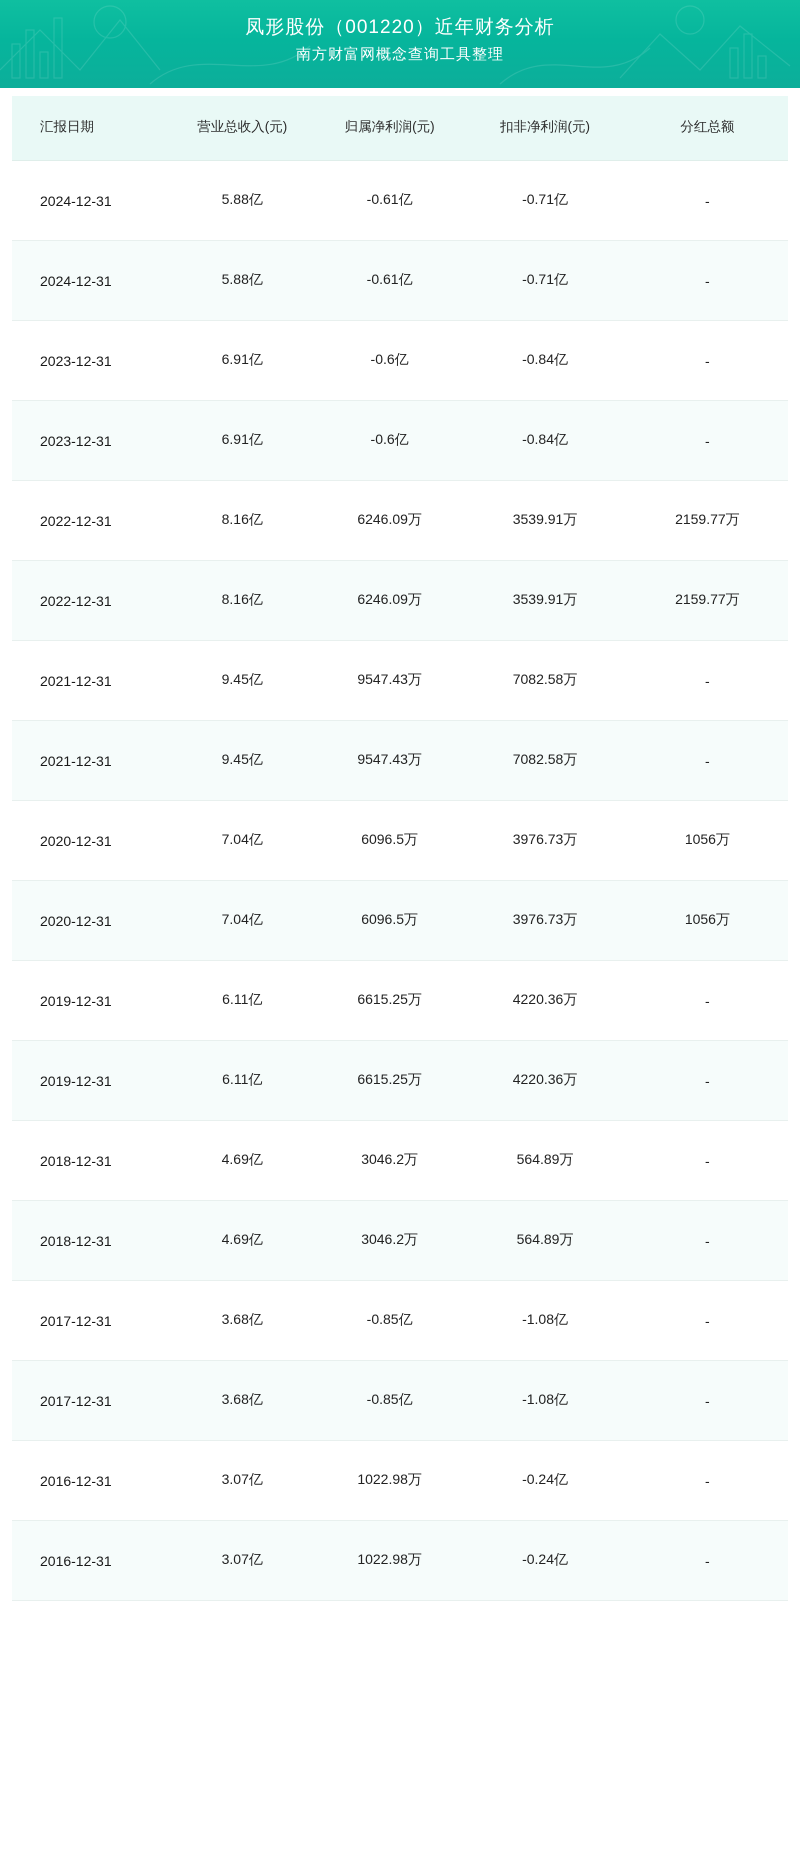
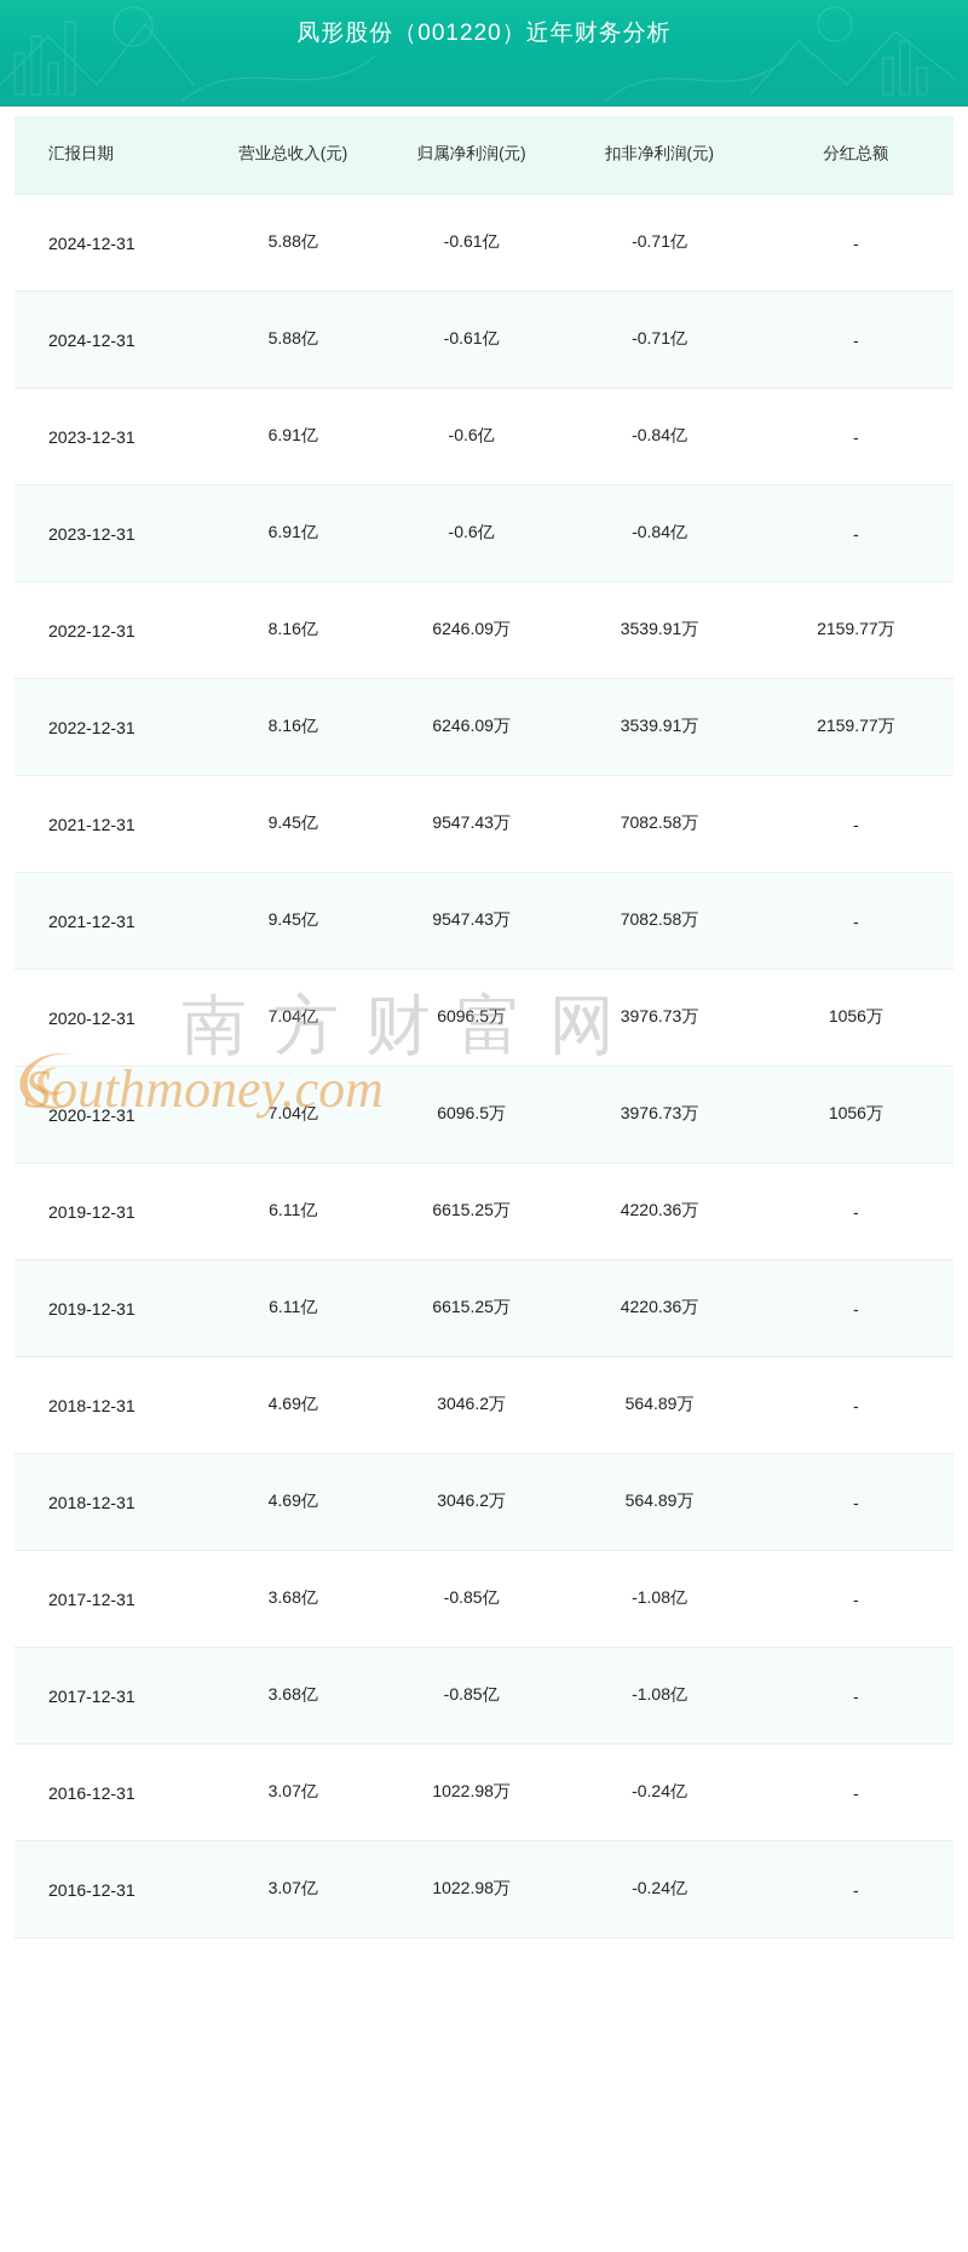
  凤形股份（001220）近年财务分析
- 南方财富网概念查询工具整理
  汇报日期	营业总收入(元)	归属净利润(元)	扣非净利润(元)	分红总额
  2024-12-31	5.88亿	-0.61亿	-0.71亿	-
  2024-12-31	5.88亿	-0.61亿	-0.71亿	-
  2023-12-31	6.91亿	-0.6亿	-0.84亿	-
  2023-12-31	6.91亿	-0.6亿	-0.84亿	-
  2022-12-31	8.16亿	6246.09万	3539.91万	2159.77万
  2022-12-31	8.16亿	6246.09万	3539.91万	2159.77万
  2021-12-31	9.45亿	9547.43万	7082.58万	-
  2021-12-31	9.45亿	9547.43万	7082.58万	-
  2020-12-31	7.04亿	6096.5万	3976.73万	1056万
  2020-12-31	7.04亿	6096.5万	3976.73万	1056万
  2019-12-31	6.11亿	6615.25万	4220.36万	-
  2019-12-31	6.11亿	6615.25万	4220.36万	-
  2018-12-31	4.69亿	3046.2万	564.89万	-
  2018-12-31	4.69亿	3046.2万	564.89万	-
  2017-12-31	3.68亿	-0.85亿	-1.08亿	-
  2017-12-31	3.68亿	-0.85亿	-1.08亿	-
  2016-12-31	3.07亿	1022.98万	-0.24亿	-
  2016-12-31	3.07亿	1022.98万	-0.24亿	-
+ 南方财富网
+ Southmoney.com
